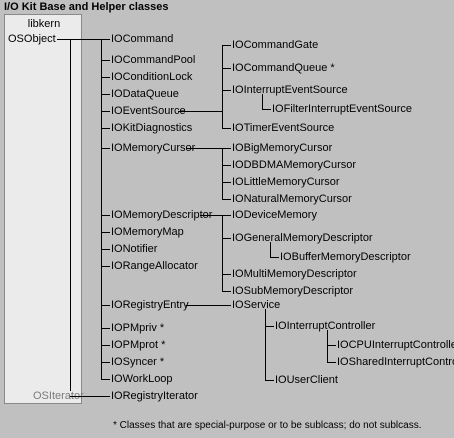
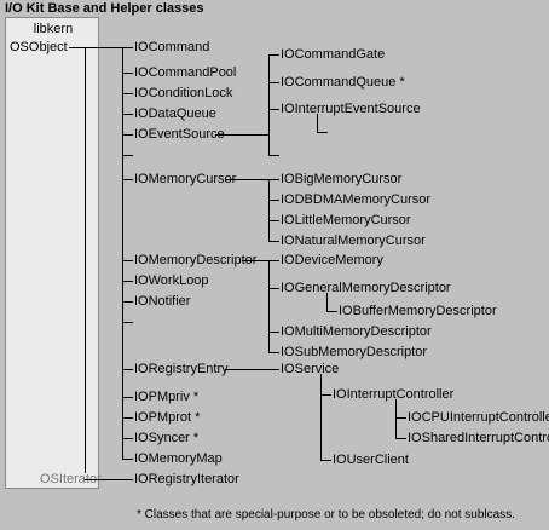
  I/O Kit Base and Helper classes
  libkern
  OSObject
  OSItera
  IOCommand
  IOCommandPool
  IOConditionLock
  IODataQueue
  IOEventSourc
- IOKitDiagnostics
  IOMemoryCurs
  IOMemoryDescrip
- IOMemoryMap
+ IOWorkLoop
  IONotifier
- IORangeAllocator
  IORegistryEntr
  IOPMpriv *
  IOPMprot *
  IOSyncer *
- IOWorkLoop
+ IOMemoryMap
  IORegistryIterator
  IOCommandGate
  IOCommandQueue *
  IOInterruptEventSource
- IOTimerEventSource
- IOFilterInterruptEventSource
  IOBigMemoryCursor
  IODBDMAMemoryCursor
  IOLittleMemoryCursor
  IONaturalMemoryCursor
  IODeviceMemory
  IOGeneralMemoryDescriptor
  IOMultiMemoryDescriptor
  IOSubMemoryDescriptor
  IOBufferMemoryDescriptor
  IOService
  IOInterruptController
  IOUserClient
  IOCPUInterruptControll
  IOSharedInterruptContr
- * Classes that are special-purpose or to be sublcass; do not sublcass.
+ * Classes that are special-purpose or to be obsoleted; do not sublcass.
